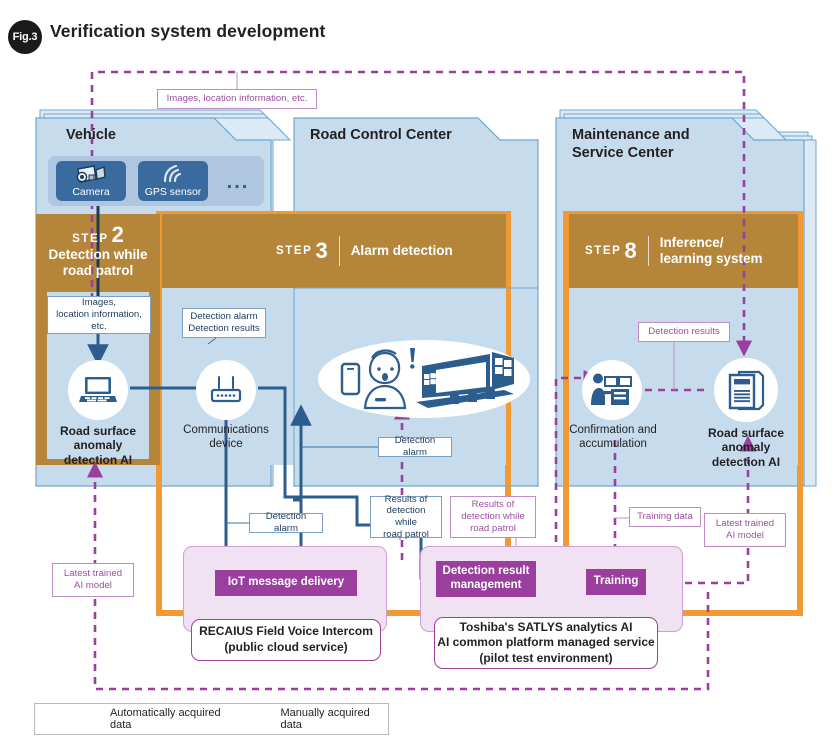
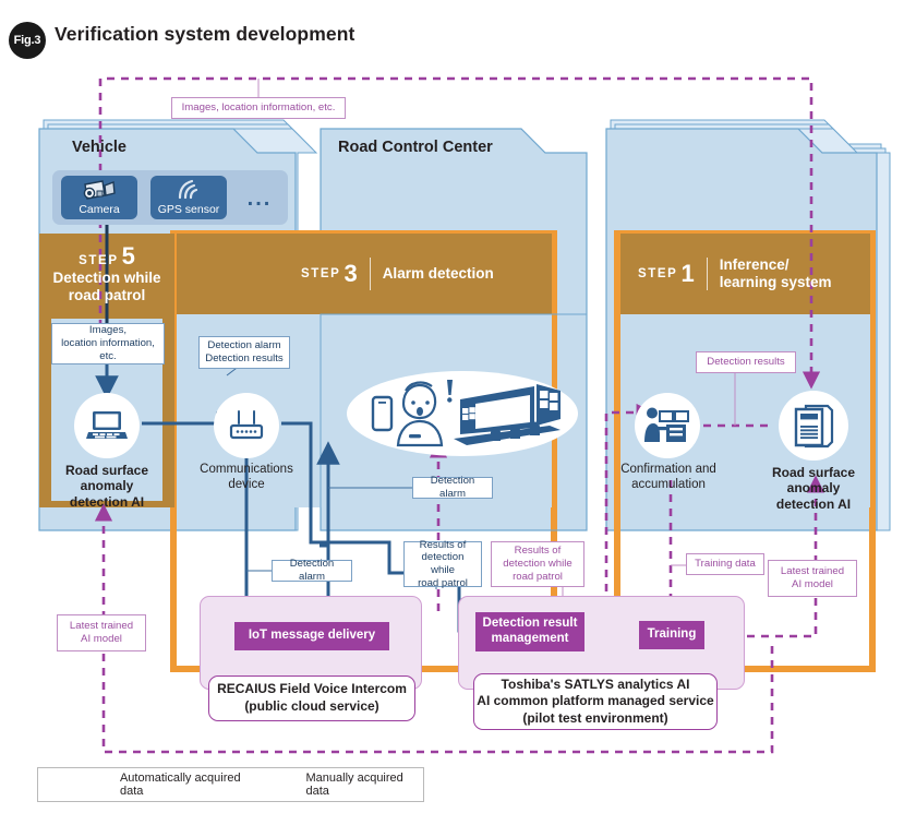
  Fig.3
  Verification system development
  Vehicle
  Road Control Center
- Maintenance and
- Service Center
  Camera
  GPS sensor
  ...
  STEP
- 2
+ 5
  Detection while
  road patrol
  STEP
  3
  Alarm detection
  STEP
- 8
+ 1
  Inference/
  learning system
  Road surface
  anomaly
  detection AI
  Communications
  device
  Confirmation and
  accumulation
  Road surface
  anomaly
  detection AI
  Images, location information, etc.
  Images,
  location information,
  etc.
  Detection alarm
  Detection results
  Detection alarm
  Detection alarm
  Results of
  detection while
  road patrol
  Results of
  detection while
  road patrol
  Detection results
  Training data
  Latest trained
  AI model
  Latest trained
  AI model
  IoT message delivery
  RECAIUS Field Voice Intercom
  (public cloud service)
  Detection result
  management
  Training
  Toshiba's SATLYS analytics AI
  AI common platform managed service
  (pilot test environment)
  Automatically acquired data
  Manually acquired data
